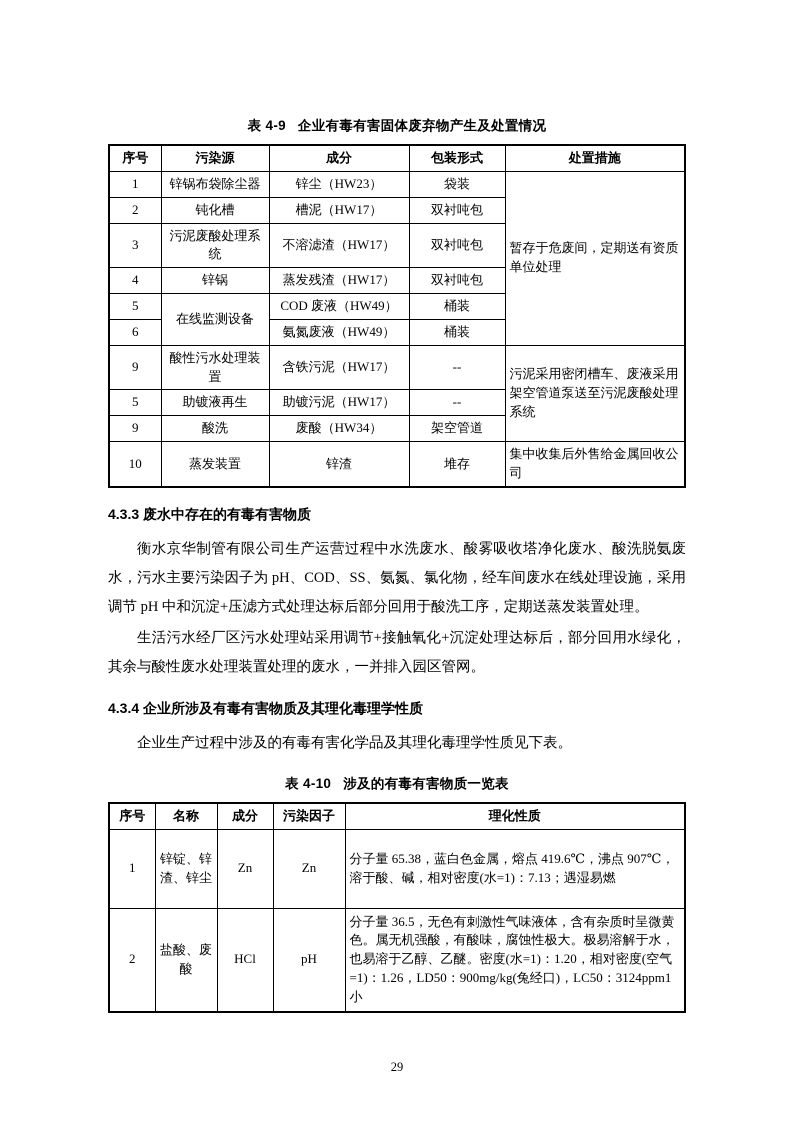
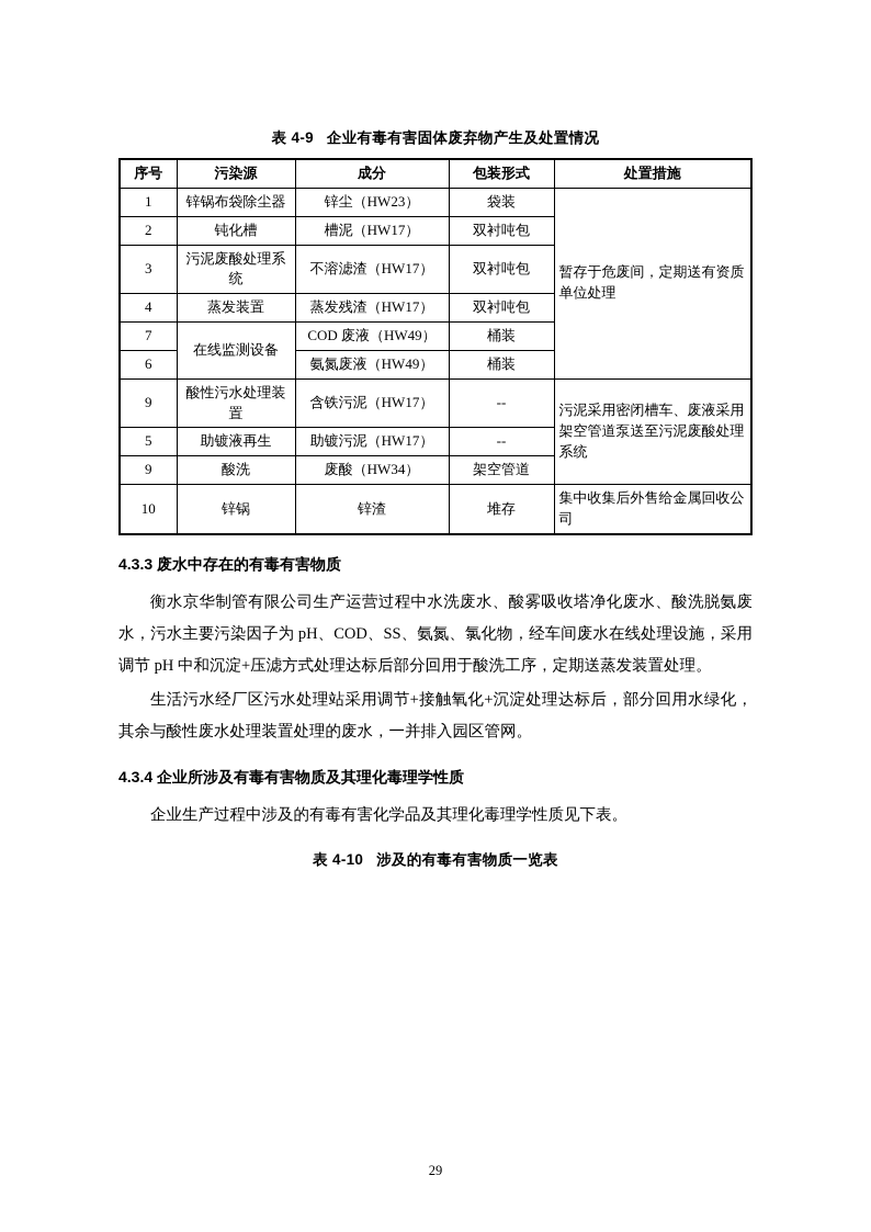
  表 4-9 企业有毒有害固体废弃物产生及处置情况
  序号	污染源	成分	包装形式	处置措施
  1	锌锅布袋除尘器	锌尘（HW23）	袋装	暂存于危废间，定期送有资质单位处理
  2	钝化槽	槽泥（HW17）	双衬吨包
  3	污泥废酸处理系统	不溶滤渣（HW17）	双衬吨包
- 4	锌锅	蒸发残渣（HW17）	双衬吨包
+ 4	蒸发装置	蒸发残渣（HW17）	双衬吨包
- 5	在线监测设备	COD 废液（HW49）	桶装
+ 7	在线监测设备	COD 废液（HW49）	桶装
  6	氨氮废液（HW49）	桶装
  9	酸性污水处理装置	含铁污泥（HW17）	--	污泥采用密闭槽车、废液采用架空管道泵送至污泥废酸处理系统
  5	助镀液再生	助镀污泥（HW17）	--
  9	酸洗	废酸（HW34）	架空管道
- 10	蒸发装置	锌渣	堆存	集中收集后外售给金属回收公司
+ 10	锌锅	锌渣	堆存	集中收集后外售给金属回收公司
  4.3.3 废水中存在的有毒有害物质
  衡水京华制管有限公司生产运营过程中水洗废水、酸雾吸收塔净化废水、酸洗脱氨废水，污水主要污染因子为 pH、COD、SS、氨氮、氯化物，经车间废水在线处理设施，采用调节 pH 中和沉淀+压滤方式处理达标后部分回用于酸洗工序，定期送蒸发装置处理。
  生活污水经厂区污水处理站采用调节+接触氧化+沉淀处理达标后，部分回用水绿化，其余与酸性废水处理装置处理的废水，一并排入园区管网。
  4.3.4 企业所涉及有毒有害物质及其理化毒理学性质
  企业生产过程中涉及的有毒有害化学品及其理化毒理学性质见下表。
  表 4-10 涉及的有毒有害物质一览表
- 序号	名称	成分	污染因子	理化性质
- 1	锌锭、锌渣、锌尘	Zn	Zn	分子量 65.38，蓝白色金属，熔点 419.6℃，沸点 907℃，溶于酸、碱，相对密度(水=1)：7.13；遇湿易燃
- 2	盐酸、废酸	HCl	pH	分子量 36.5，无色有刺激性气味液体，含有杂质时呈微黄色。属无机强酸，有酸味，腐蚀性极大。极易溶解于水，也易溶于乙醇、乙醚。密度(水=1)：1.20，相对密度(空气=1)：1.26，LD50：900mg/kg(兔经口)，LC50：3124ppm1 小
  29
